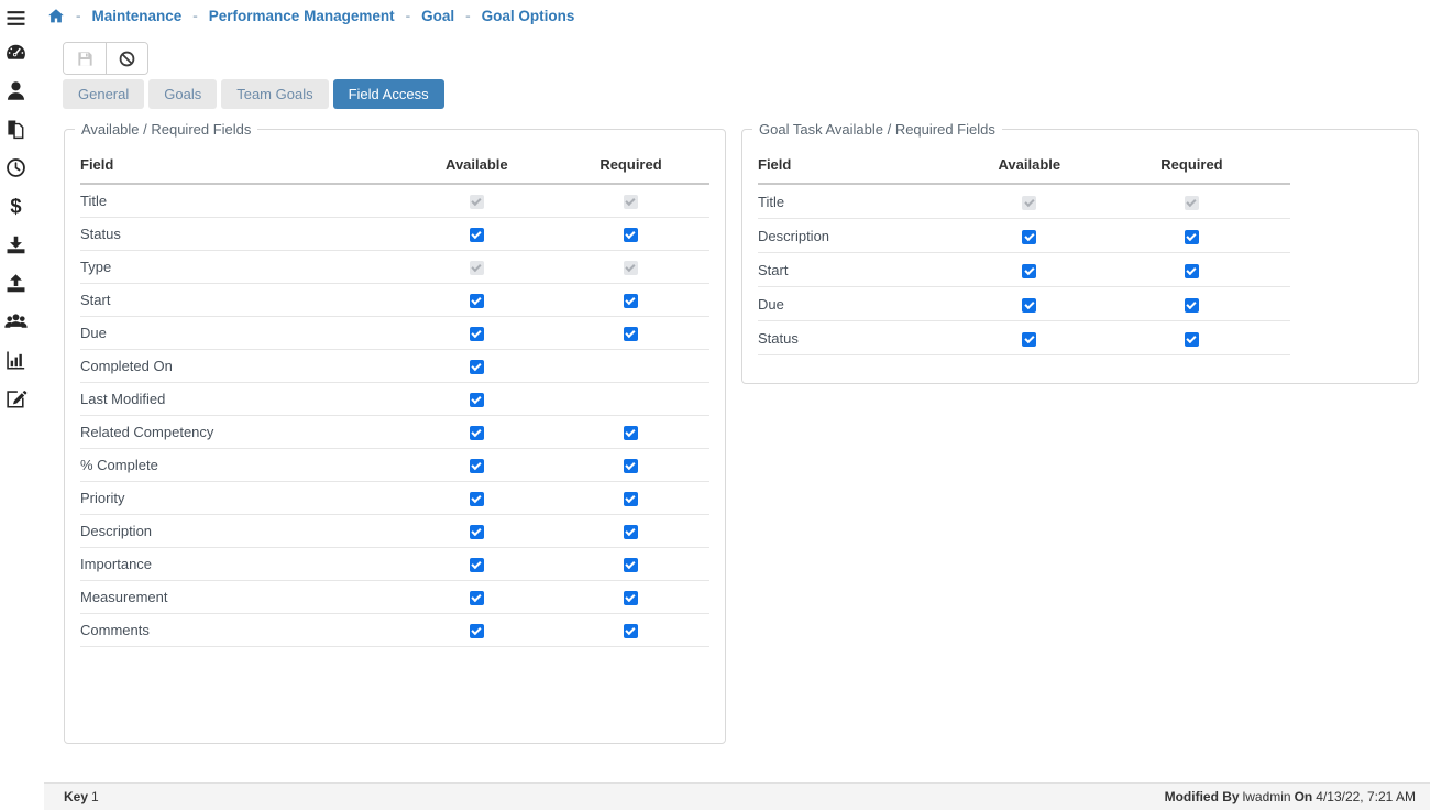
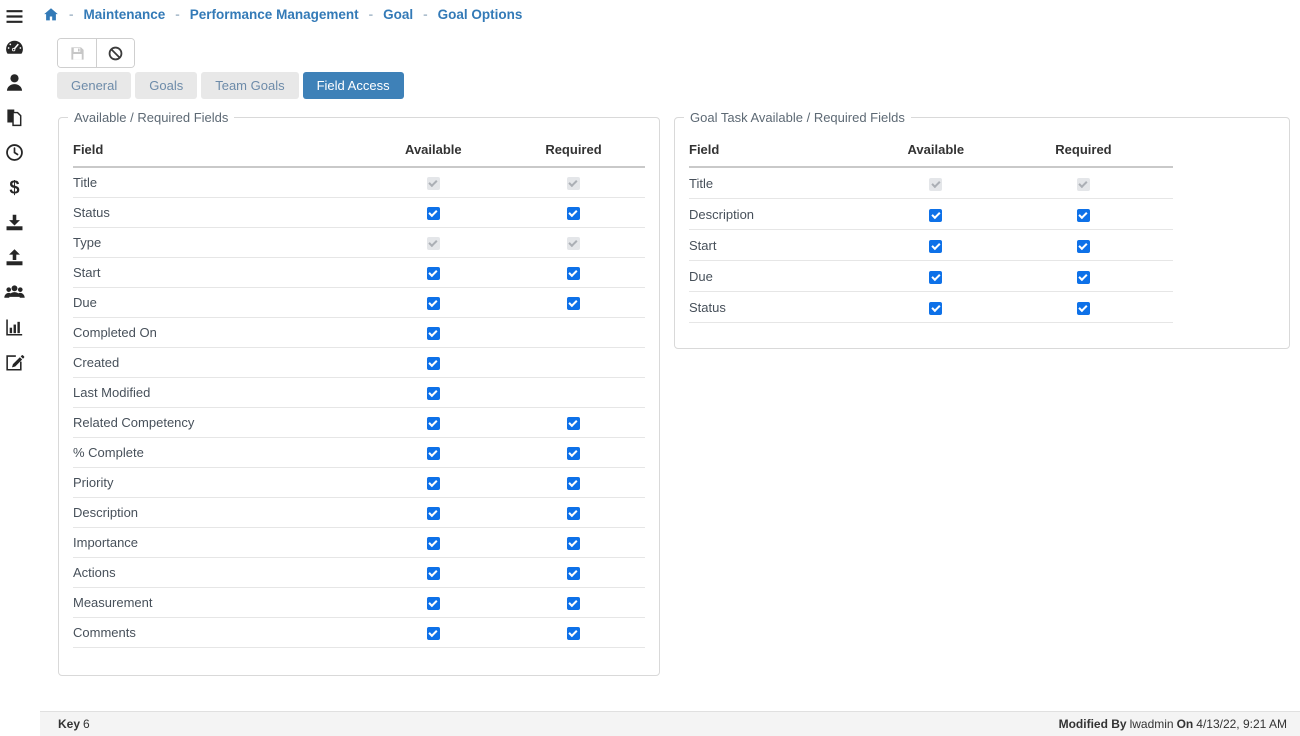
  $
  -
  Maintenance
  -
  Performance Management
  -
  Goal
  -
  Goal Options
  General
  Goals
  Team Goals
  Field Access
  Available / Required Fields
  Field	Available	Required
  Title
  Status
  Type
  Start
  Due
  Completed On
+ Created
  Last Modified
  Related Competency
  % Complete
  Priority
  Description
  Importance
+ Actions
  Measurement
  Comments
  Goal Task Available / Required Fields
  Field	Available	Required
  Title
  Description
  Start
  Due
  Status
- Key 1
+ Key 6
- Modified By lwadmin On 4/13/22, 7:21 AM
+ Modified By lwadmin On 4/13/22, 9:21 AM
